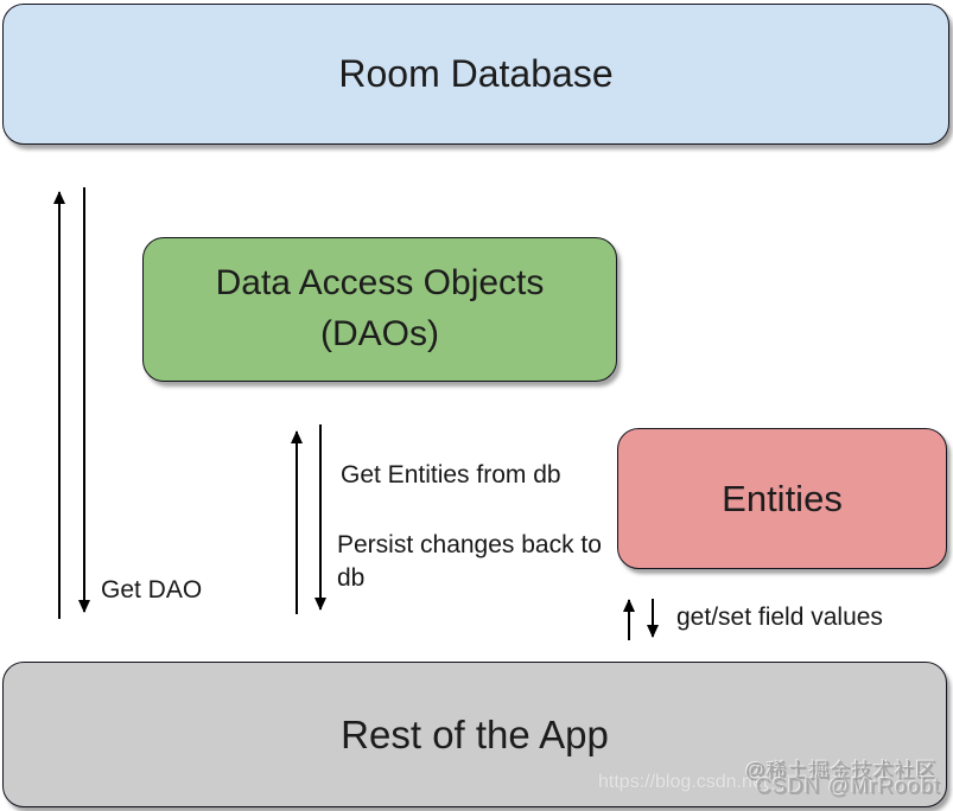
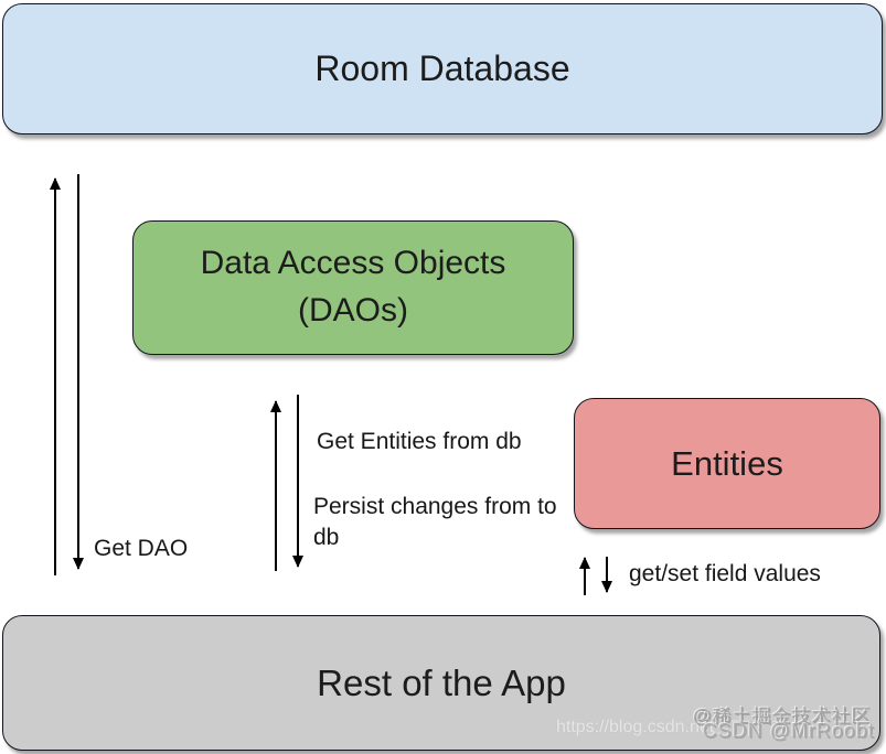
  Room Database
  Data Access Objects
  (DAOs)
  Entities
  Rest of the App
  Get DAO
  Get Entities from db
- Persist changes back to db
+ Persist changes from to db
  get/set field values
  https://blog.csdn.net
  @稀土掘金技术社区
  CSDN @MrRoobt
